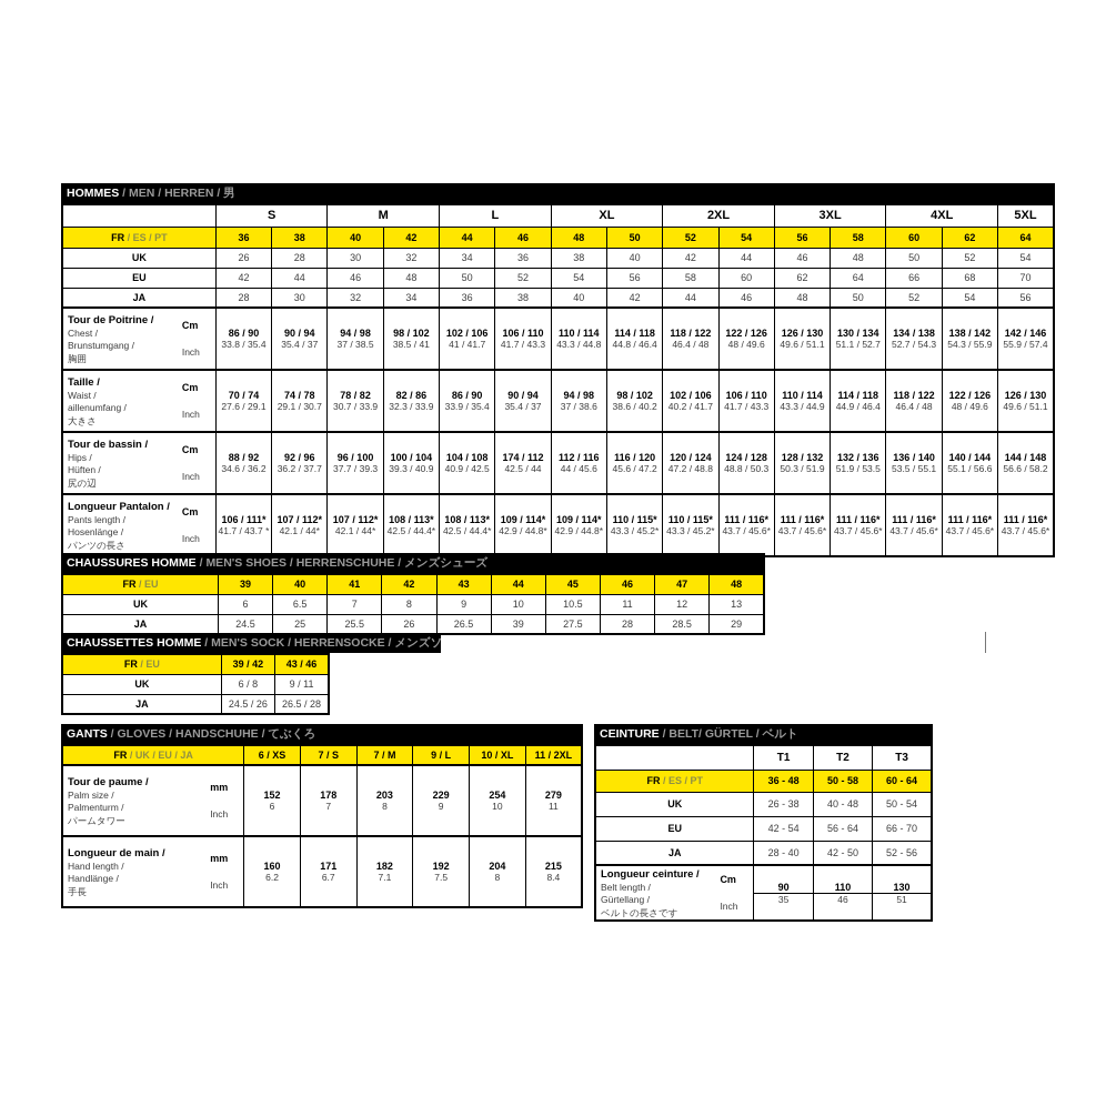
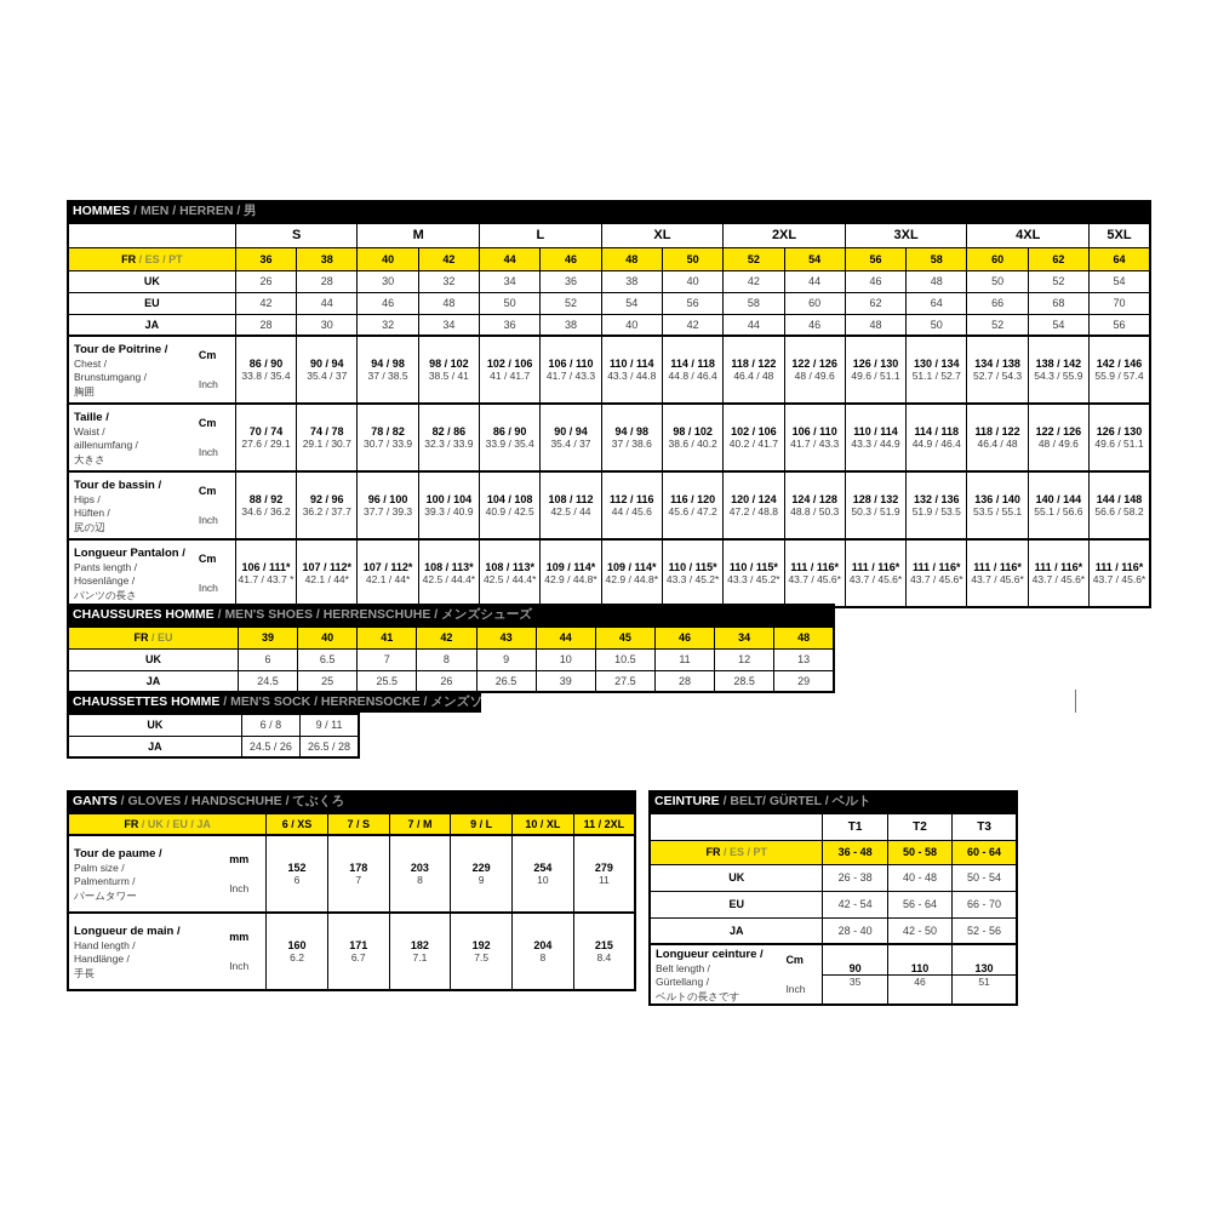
  HOMMES / MEN / HERREN / 男
  	S	M	L	XL	2XL	3XL	4XL	5XL
  FR / ES / PT	36	38	40	42	44	46	48	50	52	54	56	58	60	62	64
  UK	26	28	30	32	34	36	38	40	42	44	46	48	50	52	54
  EU	42	44	46	48	50	52	54	56	58	60	62	64	66	68	70
  JA	28	30	32	34	36	38	40	42	44	46	48	50	52	54	56
  Tour de Poitrine /Chest /Brunstumgang /胸囲CmInch	86 / 9033.8 / 35.4	90 / 9435.4 / 37	94 / 9837 / 38.5	98 / 10238.5 / 41	102 / 10641 / 41.7	106 / 11041.7 / 43.3	110 / 11443.3 / 44.8	114 / 11844.8 / 46.4	118 / 12246.4 / 48	122 / 12648 / 49.6	126 / 13049.6 / 51.1	130 / 13451.1 / 52.7	134 / 13852.7 / 54.3	138 / 14254.3 / 55.9	142 / 14655.9 / 57.4
  Taille /Waist /aillenumfang /大きさCmInch	70 / 7427.6 / 29.1	74 / 7829.1 / 30.7	78 / 8230.7 / 33.9	82 / 8632.3 / 33.9	86 / 9033.9 / 35.4	90 / 9435.4 / 37	94 / 9837 / 38.6	98 / 10238.6 / 40.2	102 / 10640.2 / 41.7	106 / 11041.7 / 43.3	110 / 11443.3 / 44.9	114 / 11844.9 / 46.4	118 / 12246.4 / 48	122 / 12648 / 49.6	126 / 13049.6 / 51.1
- Tour de bassin /Hips /Hüften /尻の辺CmInch	88 / 9234.6 / 36.2	92 / 9636.2 / 37.7	96 / 10037.7 / 39.3	100 / 10439.3 / 40.9	104 / 10840.9 / 42.5	174 / 11242.5 / 44	112 / 11644 / 45.6	116 / 12045.6 / 47.2	120 / 12447.2 / 48.8	124 / 12848.8 / 50.3	128 / 13250.3 / 51.9	132 / 13651.9 / 53.5	136 / 14053.5 / 55.1	140 / 14455.1 / 56.6	144 / 14856.6 / 58.2
+ Tour de bassin /Hips /Hüften /尻の辺CmInch	88 / 9234.6 / 36.2	92 / 9636.2 / 37.7	96 / 10037.7 / 39.3	100 / 10439.3 / 40.9	104 / 10840.9 / 42.5	108 / 11242.5 / 44	112 / 11644 / 45.6	116 / 12045.6 / 47.2	120 / 12447.2 / 48.8	124 / 12848.8 / 50.3	128 / 13250.3 / 51.9	132 / 13651.9 / 53.5	136 / 14053.5 / 55.1	140 / 14455.1 / 56.6	144 / 14856.6 / 58.2
  Longueur Pantalon /Pants length /Hosenlänge /パンツの長さCmInch	106 / 111*41.7 / 43.7 *	107 / 112*42.1 / 44*	107 / 112*42.1 / 44*	108 / 113*42.5 / 44.4*	108 / 113*42.5 / 44.4*	109 / 114*42.9 / 44.8*	109 / 114*42.9 / 44.8*	110 / 115*43.3 / 45.2*	110 / 115*43.3 / 45.2*	111 / 116*43.7 / 45.6*	111 / 116*43.7 / 45.6*	111 / 116*43.7 / 45.6*	111 / 116*43.7 / 45.6*	111 / 116*43.7 / 45.6*	111 / 116*43.7 / 45.6*
  CHAUSSURES HOMME / MEN'S SHOES / HERRENSCHUHE / メンズシューズ
- FR / EU	39	40	41	42	43	44	45	46	47	48
+ FR / EU	39	40	41	42	43	44	45	46	34	48
  UK	6	6.5	7	8	9	10	10.5	11	12	13
  JA	24.5	25	25.5	26	26.5	39	27.5	28	28.5	29
  CHAUSSETTES HOMME / MEN'S SOCK / HERRENSOCKE / メンズソ
- FR / EU	39 / 42	43 / 46
  UK	6 / 8	9 / 11
  JA	24.5 / 26	26.5 / 28
  GANTS / GLOVES / HANDSCHUHE / てぶくろ
  FR / UK / EU / JA	6 / XS	7 / S	7 / M	9 / L	10 / XL	11 / 2XL
  Tour de paume /Palm size /Palmenturm /パームタワーmmInch	1526	1787	2038	2299	25410	27911
  Longueur de main /Hand length /Handlänge /手長mmInch	1606.2	1716.7	1827.1	1927.5	2048	2158.4
  CEINTURE / BELT/ GÜRTEL / ベルト
  	T1	T2	T3
  FR / ES / PT	36 - 48	50 - 58	60 - 64
  UK	26 - 38	40 - 48	50 - 54
  EU	42 - 54	56 - 64	66 - 70
  JA	28 - 40	42 - 50	52 - 56
  Longueur ceinture /Belt length /Gürtellang /ベルトの長さですCmInch	9035	11046	13051
